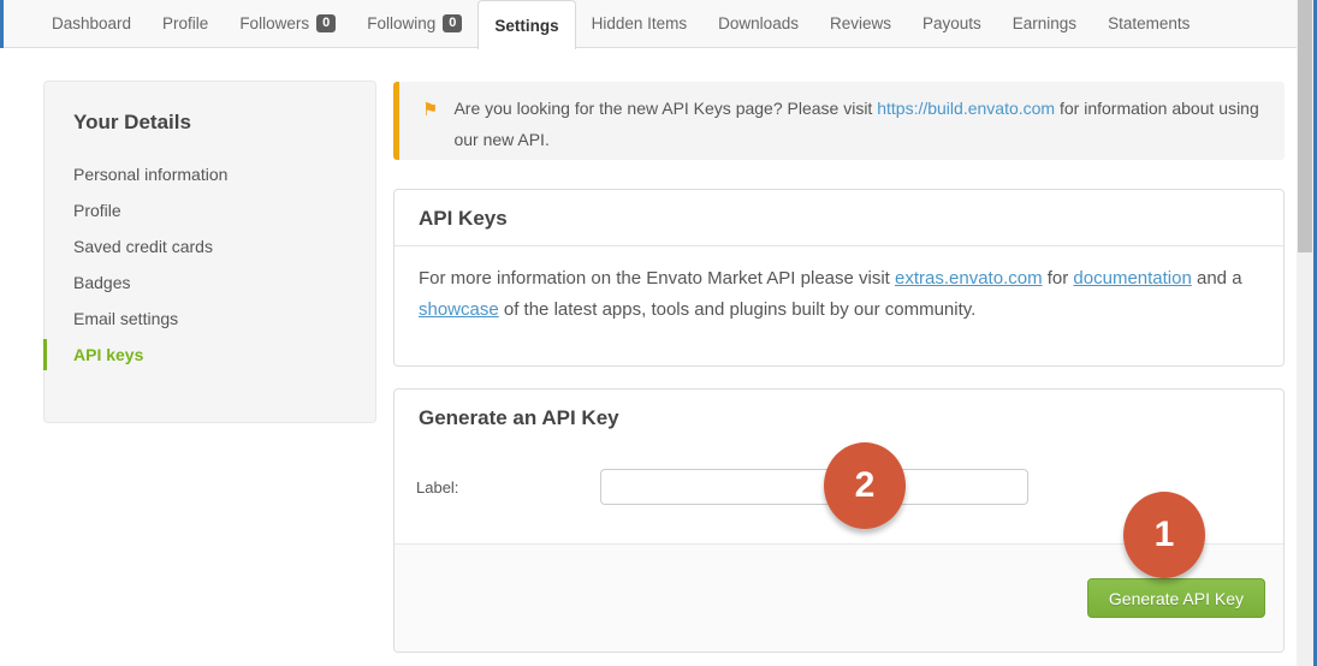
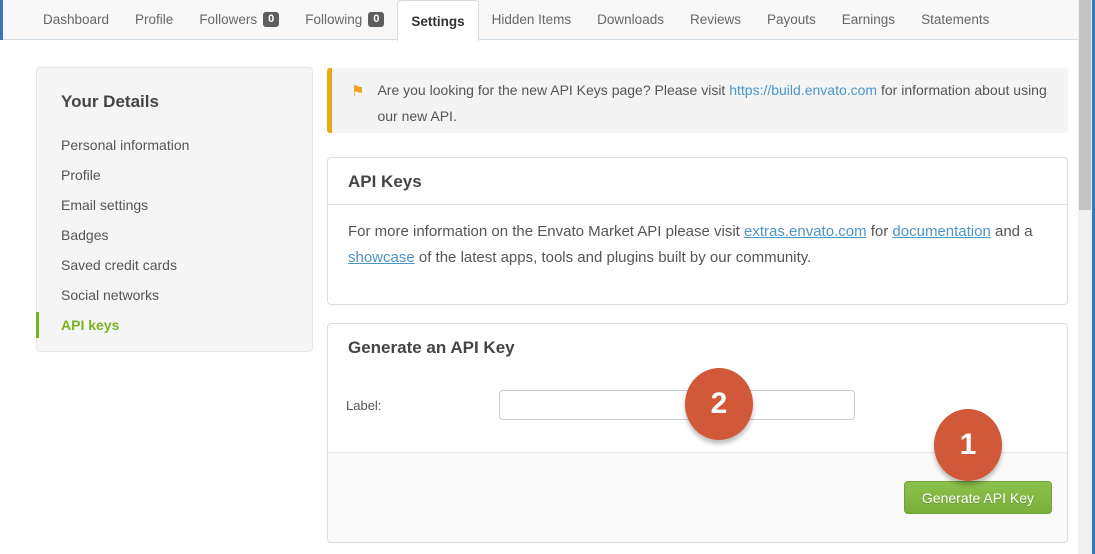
  Dashboard
  Profile
  Followers
  0
  Following
  0
  Settings
  Hidden Items
  Downloads
  Reviews
  Payouts
  Earnings
  Statements
  Your Details
  Personal information
  Profile
- Saved credit cards
+ Email settings
  Badges
- Email settings
+ Saved credit cards
+ Social networks
  API keys
  ⚑
  Are you looking for the new API Keys page? Please visit https://build.envato.com for information about using our new API.
  API Keys
  For more information on the Envato Market API please visit extras.envato.com for documentation and a showcase of the latest apps, tools and plugins built by our community.
  Generate an API Key
  Label:
  Generate API Key
  2
  1
